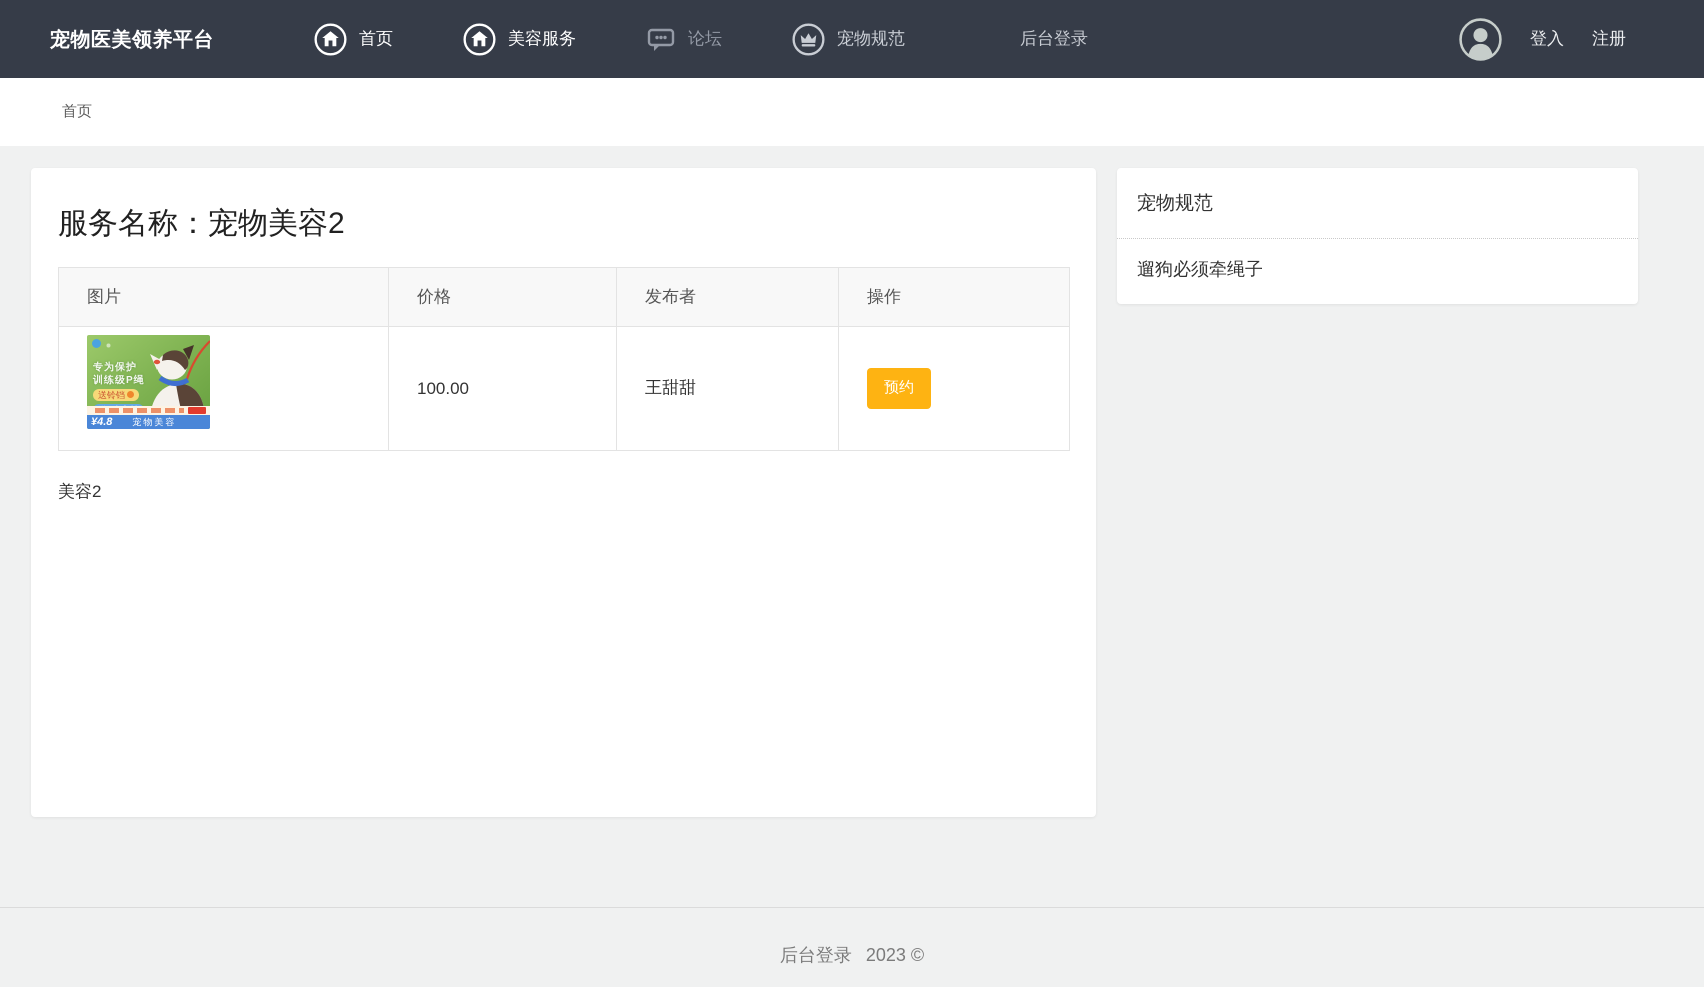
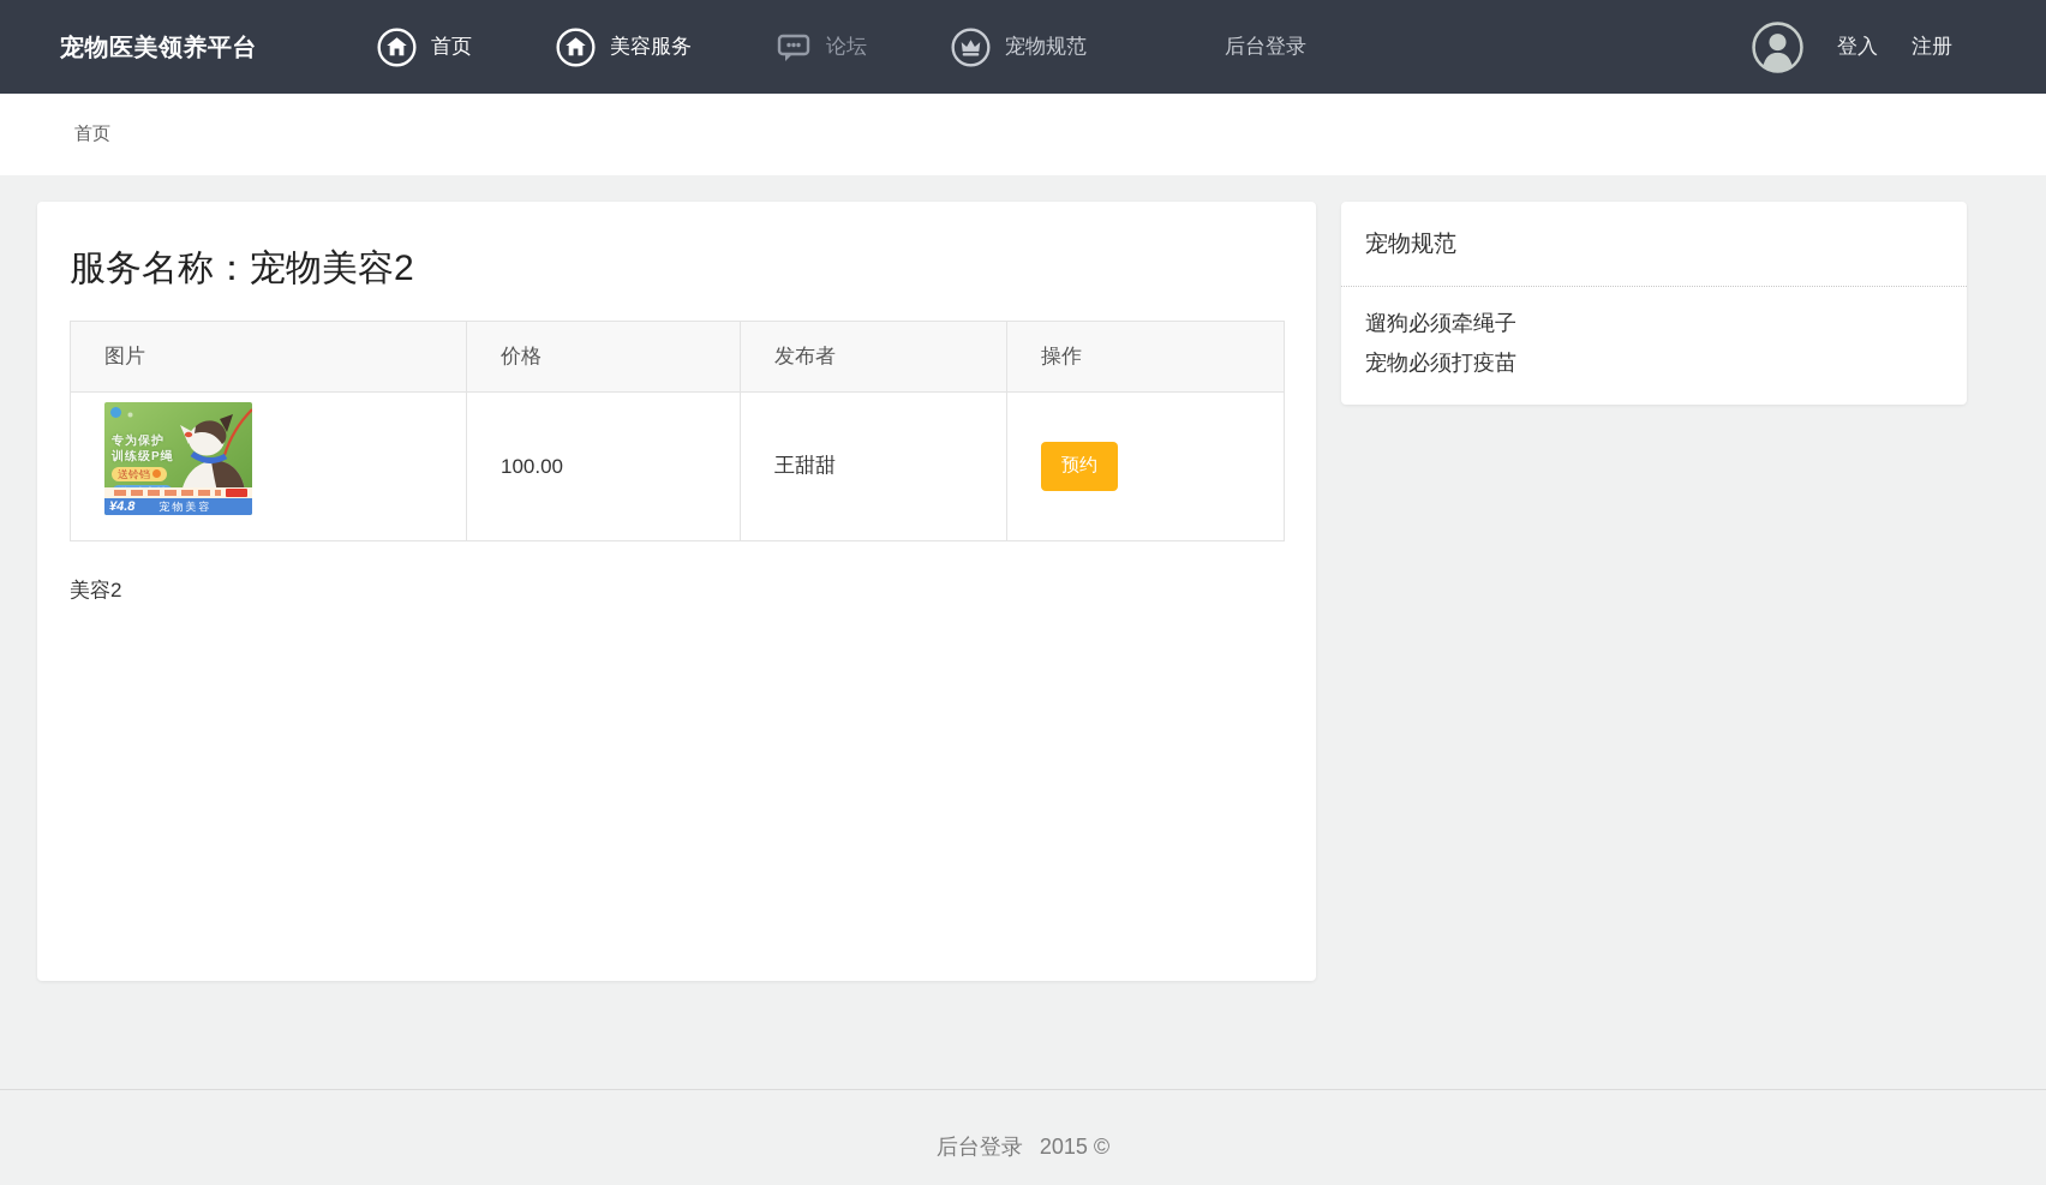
  宠物医美领养平台
  首页
  美容服务
  论坛
  宠物规范
  后台登录
  登入
  注册
  首页
  服务名称：宠物美容2
  图片	价格	发布者	操作
  专为保护 训练级P绳 送铃铛 ¥4.8 宠物美容	100.00	王甜甜	预约
  美容2
  宠物规范
  遛狗必须牵绳子
+ 宠物必须打疫苗
- 后台登录 2023 ©
+ 后台登录 2015 ©
